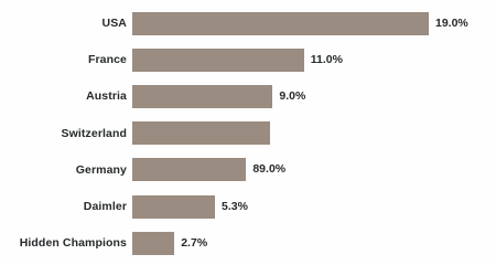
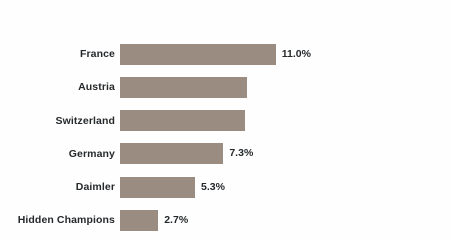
- USA
- 19.0%
  France
  11.0%
  Austria
- 9.0%
  Switzerland
  Germany
- 89.0%
+ 7.3%
  Daimler
  5.3%
  Hidden Champions
  2.7%
